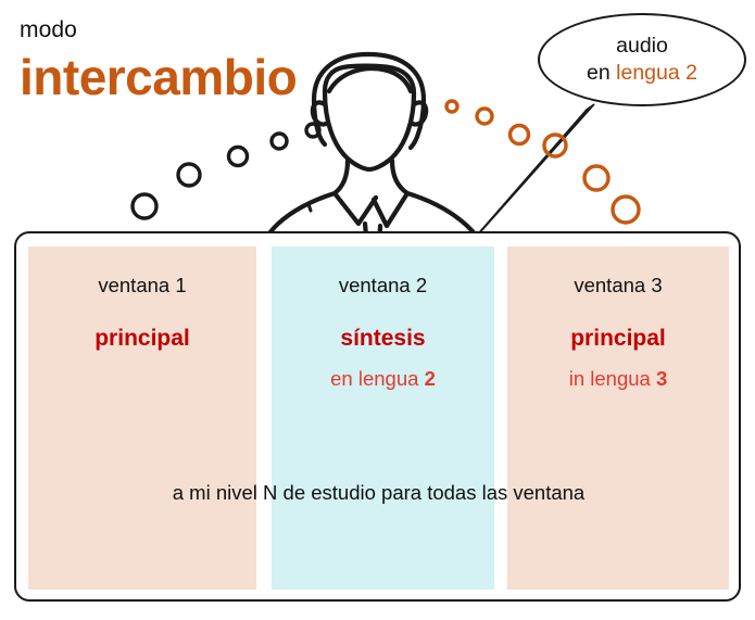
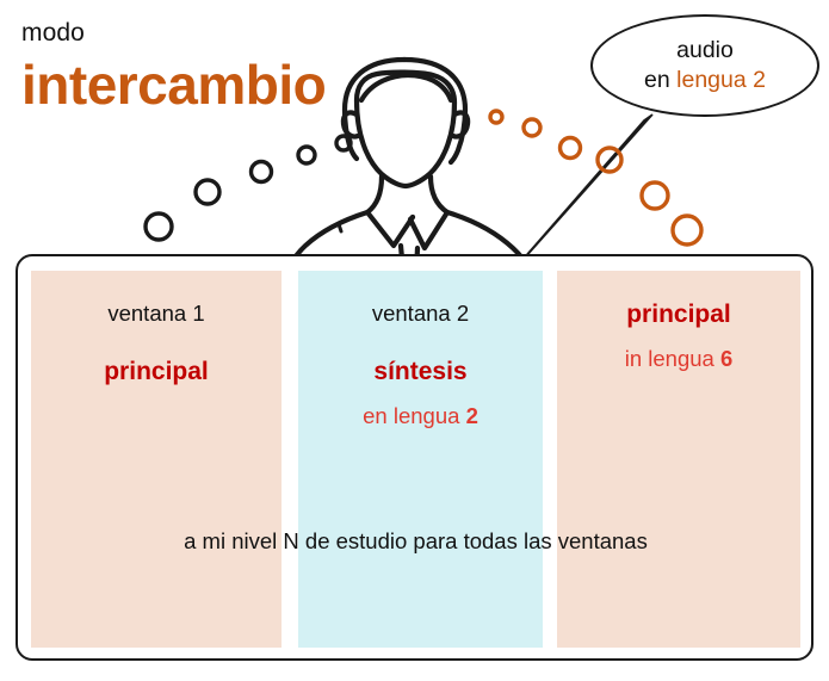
  modo
  intercambio
  audio
  en lengua 2
  ventana 1
  principal
  ventana 2
  síntesis
  en lengua 2
- ventana 3
  principal
- in lengua 3
+ in lengua 6
- a mi nivel N de estudio para todas las ventana
+ a mi nivel N de estudio para todas las ventanas
